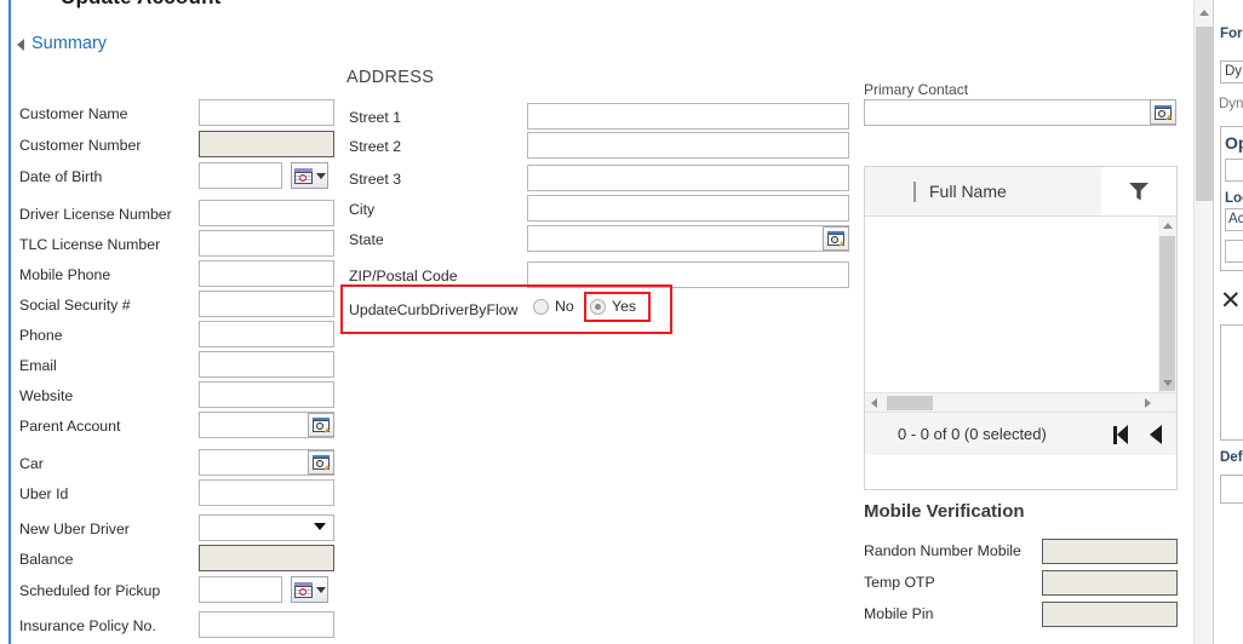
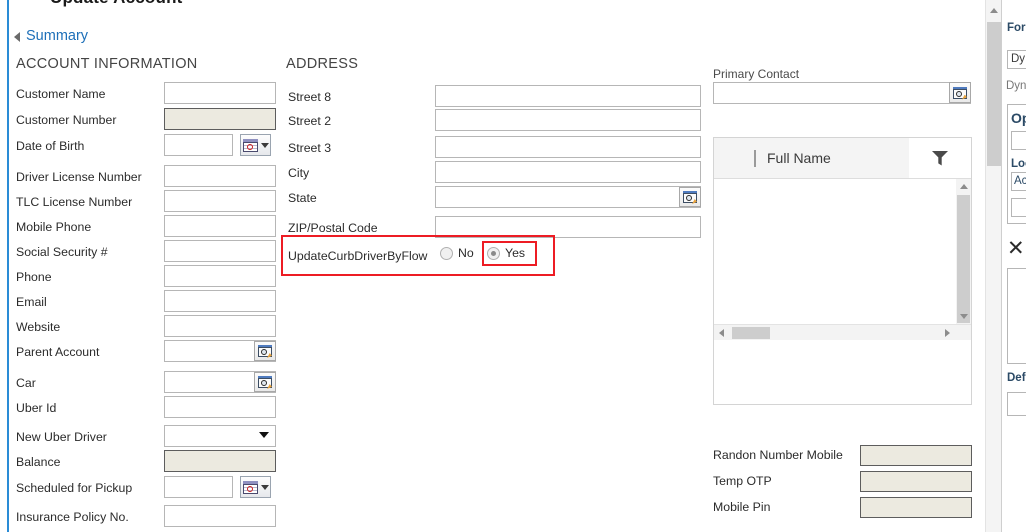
  Summary
+ ACCOUNT INFORMATION
  ADDRESS
  Customer Name
  Customer Number
  Date of Birth
  Driver License Number
  TLC License Number
  Mobile Phone
  Social Security #
  Phone
  Email
  Website
  Parent Account
  Car
  Uber Id
  New Uber Driver
  Balance
  Scheduled for Pickup
  Insurance Policy No.
- Street 1
+ Street 8
  Street 2
  Street 3
  City
  State
  ZIP/Postal Code
  UpdateCurbDriverByFlow
  No
  Yes
  Primary Contact
  Full Name
- 0 - 0 of 0 (0 selected)
- Mobile Verification
  Randon Number Mobile
  Temp OTP
  Mobile Pin
  For
  Dy
  Dyn
  Ac
  ✕
  Def
